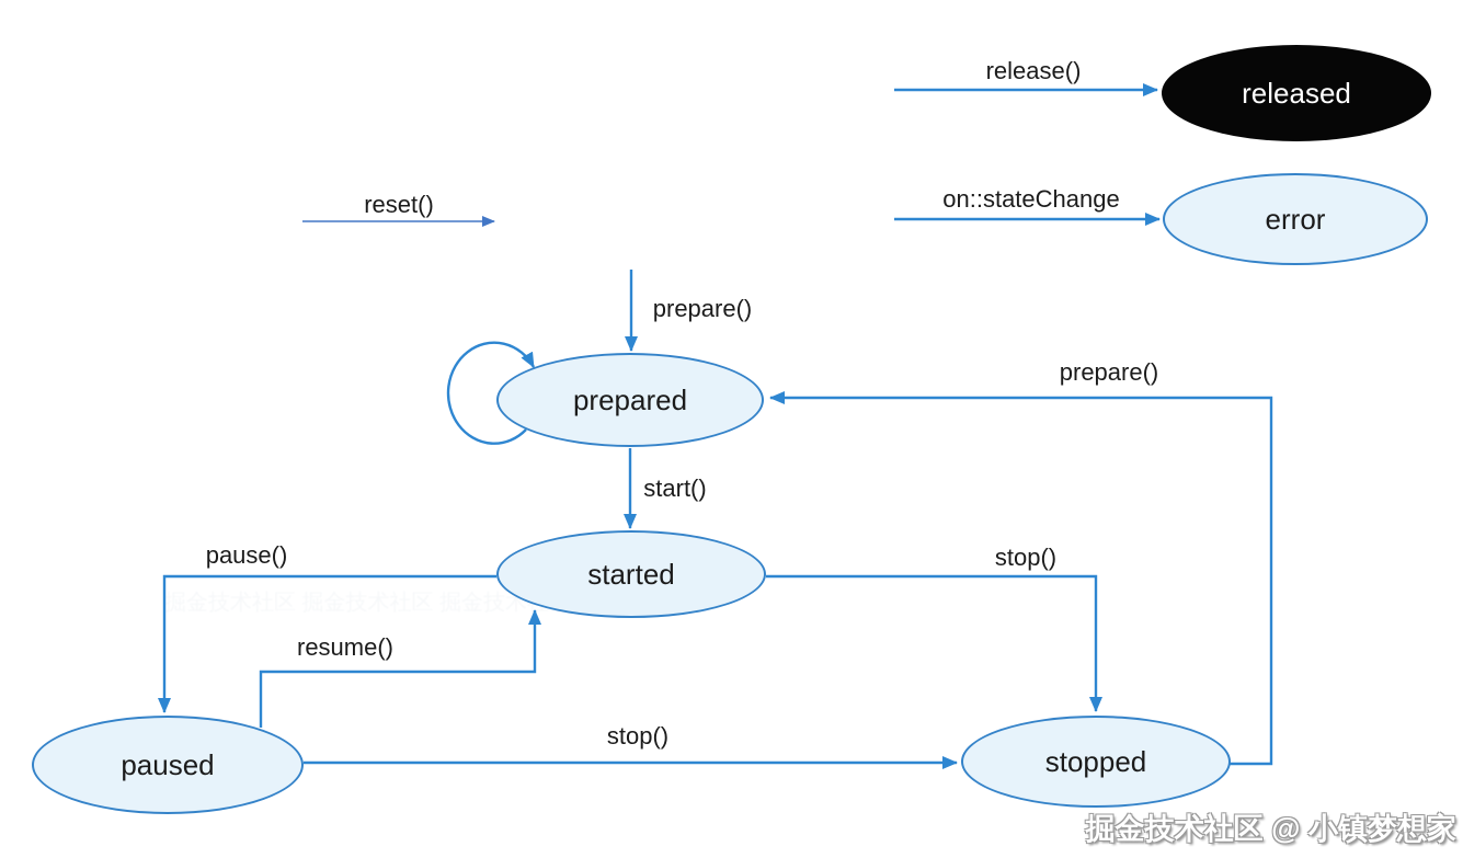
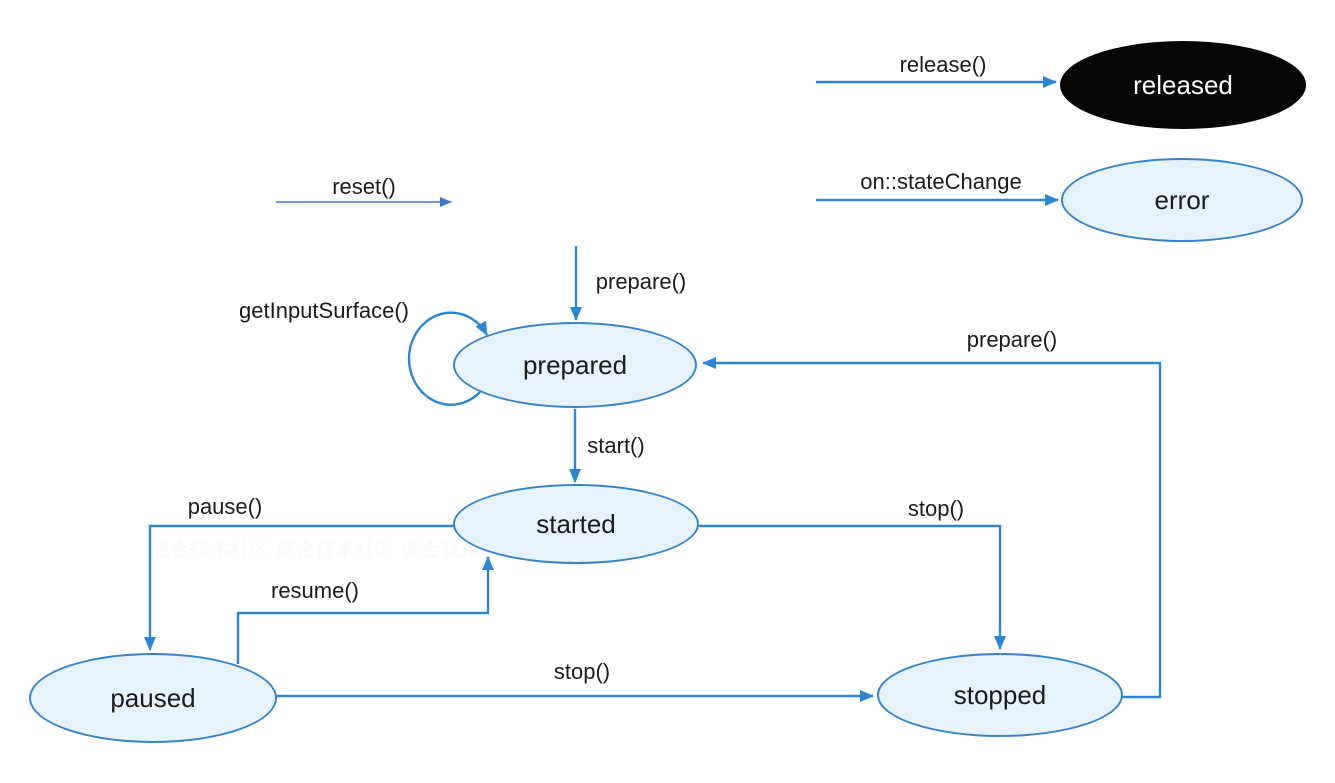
  掘金技术社区 掘金技术社区 掘金技术
  released
  error
  prepared
  started
  paused
  stopped
  release()
  on::stateChange
  reset()
  prepare()
+ getInputSurface()
  start()
  pause()
  stop()
  resume()
  stop()
  prepare()
- 掘金技术社区 @ 小镇梦想家
